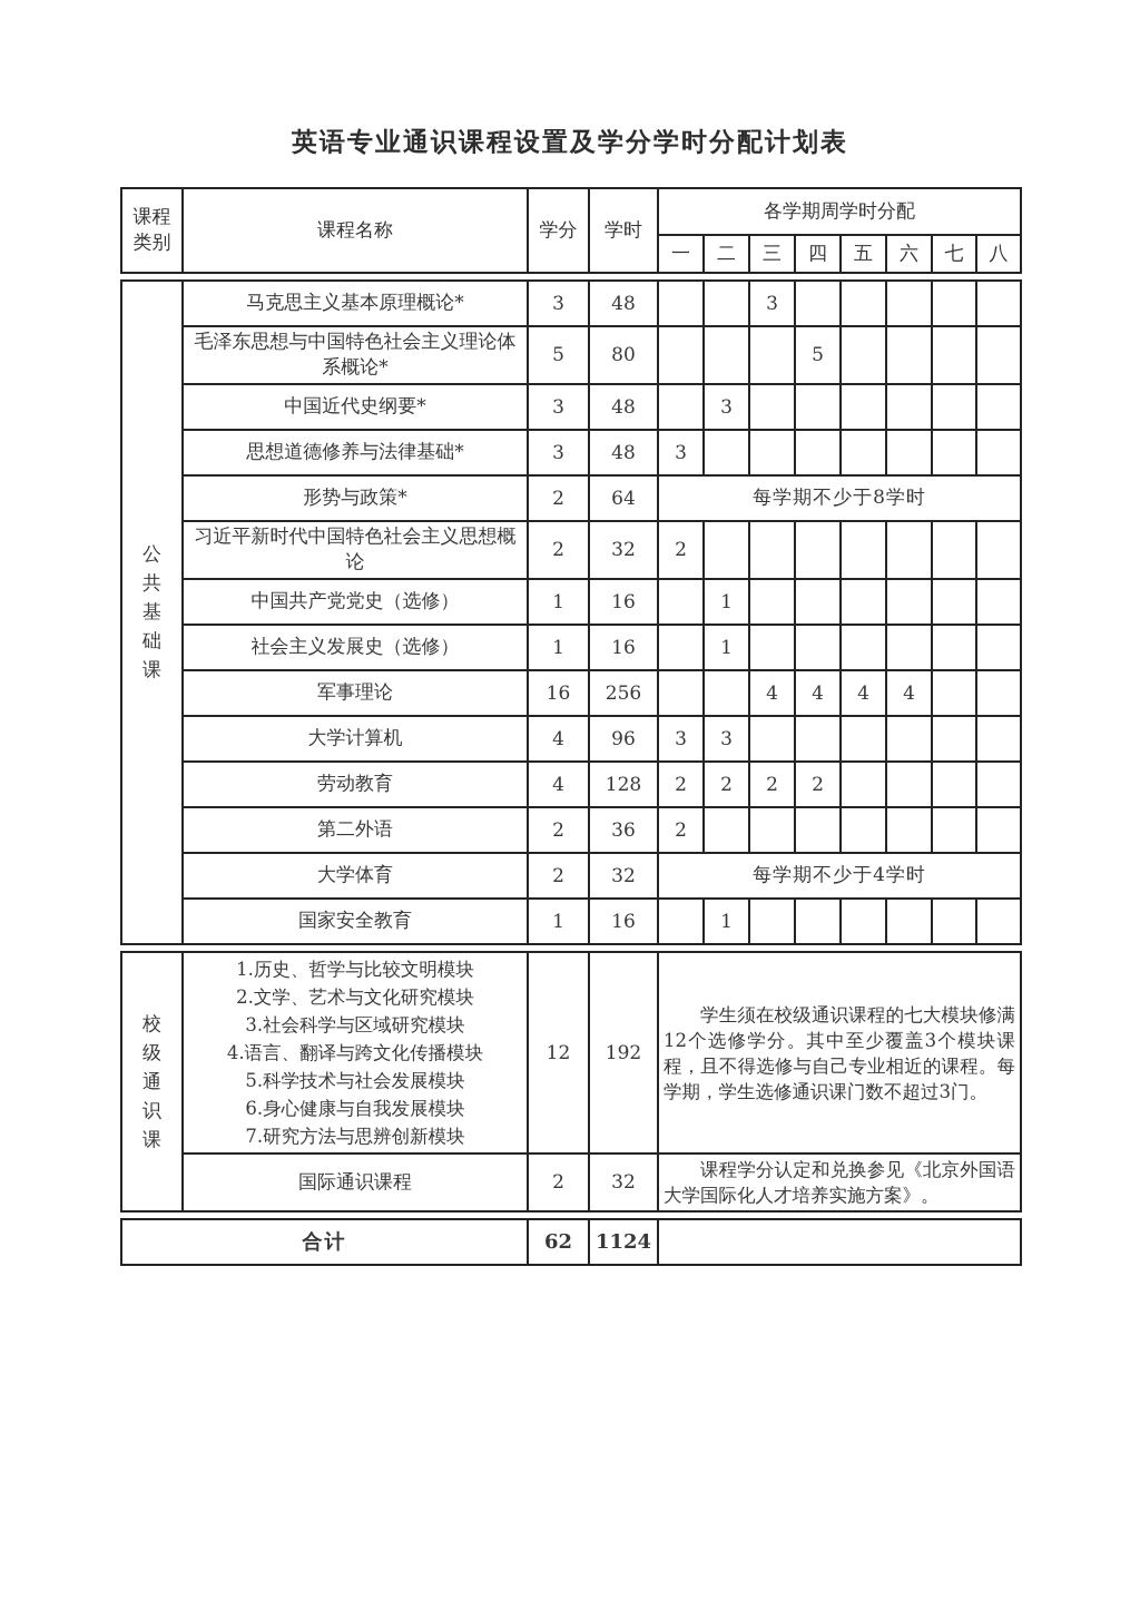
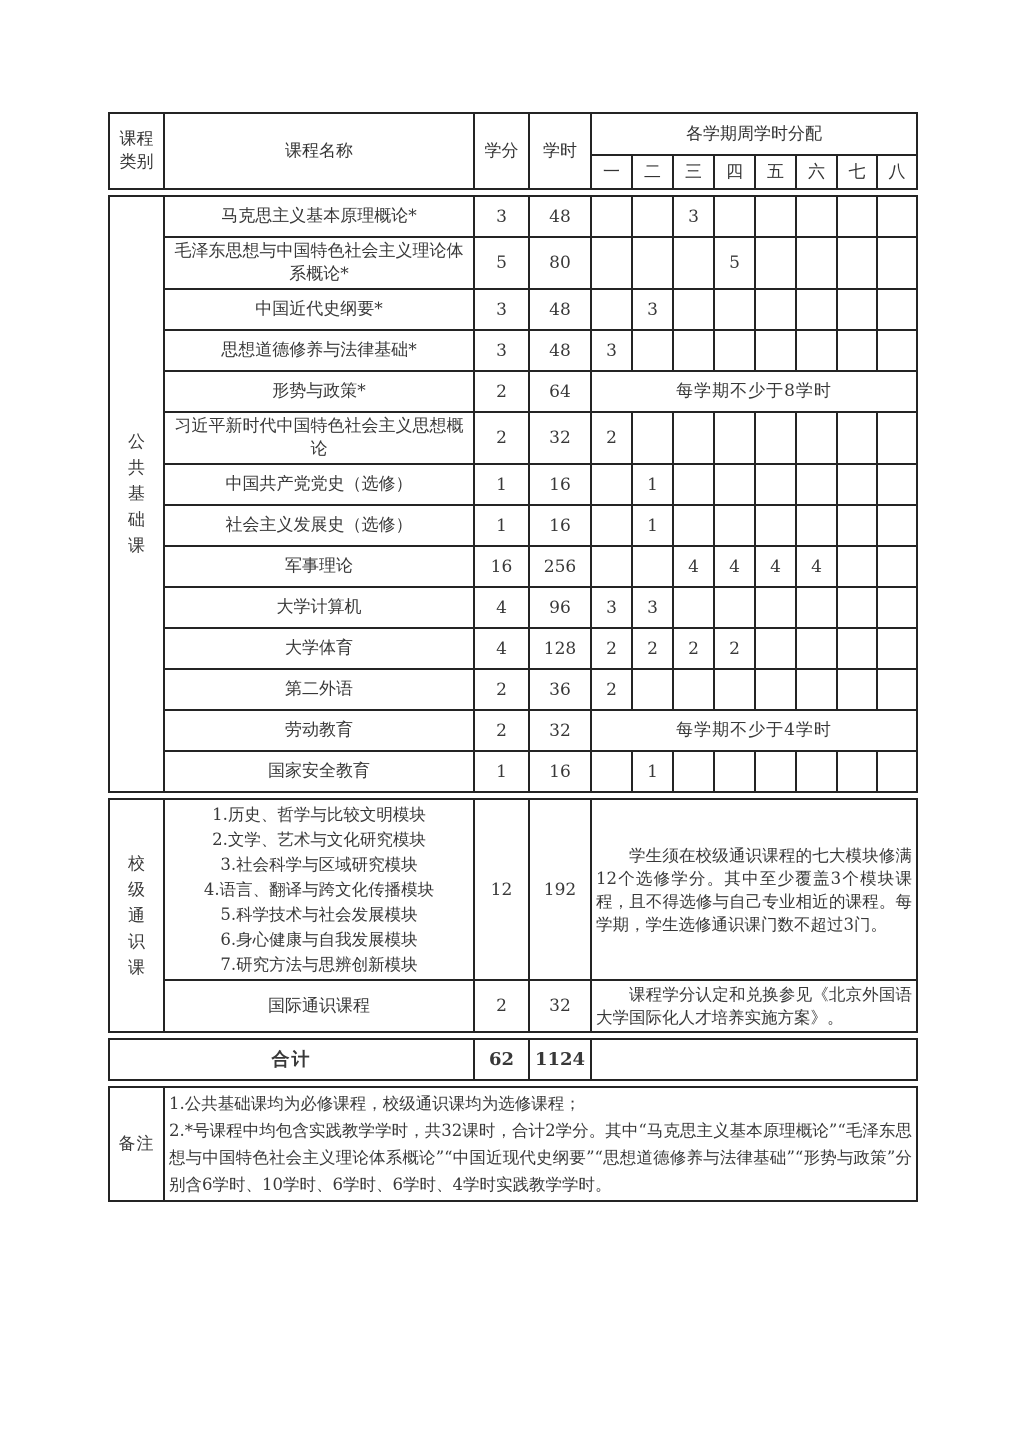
- 英语专业通识课程设置及学分学时分配计划表
  课程类别	课程名称	学分	学时	各学期周学时分配
  一	二	三	四	五	六	七	八
  公共基础课	马克思主义基本原理概论*	3	48			3
  毛泽东思想与中国特色社会主义理论体系概论*	5	80				5
  中国近代史纲要*	3	48		3
  思想道德修养与法律基础*	3	48	3
  形势与政策*	2	64	每学期不少于8学时
  习近平新时代中国特色社会主义思想概论	2	32	2
  中国共产党党史（选修）	1	16		1
  社会主义发展史（选修）	1	16		1
  军事理论	16	256			4	4	4	4
  大学计算机	4	96	3	3
- 劳动教育	4	128	2	2	2	2
+ 大学体育	4	128	2	2	2	2
  第二外语	2	36	2
- 大学体育	2	32	每学期不少于4学时
+ 劳动教育	2	32	每学期不少于4学时
  国家安全教育	1	16		1
  校级通识课	1.历史、哲学与比较文明模块2.文学、艺术与文化研究模块3.社会科学与区域研究模块4.语言、翻译与跨文化传播模块5.科学技术与社会发展模块6.身心健康与自我发展模块7.研究方法与思辨创新模块	12	192	学生须在校级通识课程的七大模块修满12个选修学分。其中至少覆盖3个模块课程，且不得选修与自己专业相近的课程。每学期，学生选修通识课门数不超过3门。
  国际通识课程	2	32	课程学分认定和兑换参见《北京外国语大学国际化人才培养实施方案》。
  合计	62	1124
+ 备注	1.公共基础课均为必修课程，校级通识课均为选修课程； 2.*号课程中均包含实践教学学时，共32课时，合计2学分。其中“马克思主义基本原理概论”“毛泽东思想与中国特色社会主义理论体系概论”“中国近现代史纲要”“思想道德修养与法律基础”“形势与政策”分别含6学时、10学时、6学时、6学时、4学时实践教学学时。
